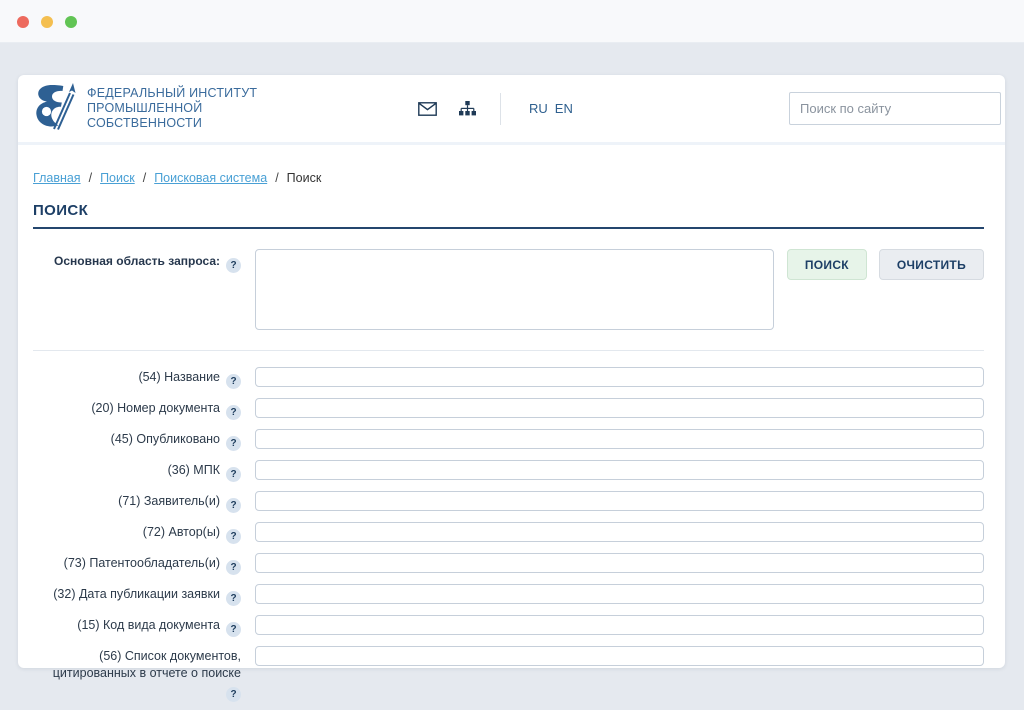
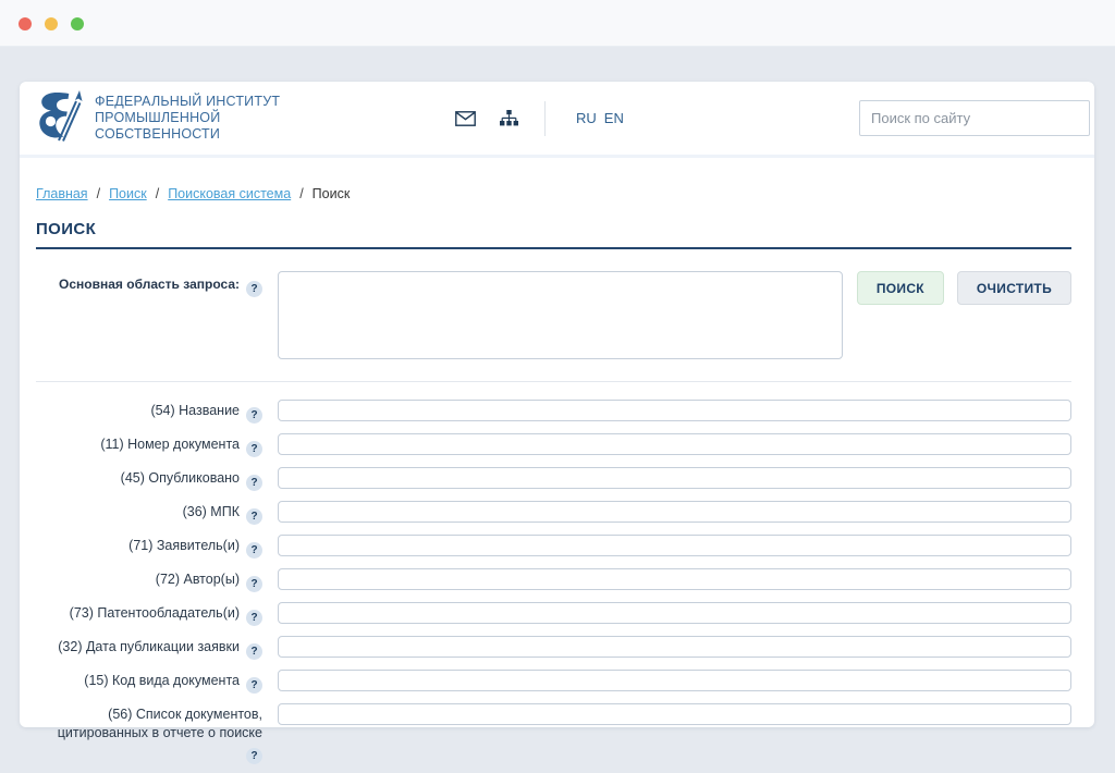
  ФЕДЕРАЛЬНЫЙ ИНСТИТУТ
  ПРОМЫШЛЕННОЙ
  СОБСТВЕННОСТИ
  RU
  EN
  Поиск по сайту
  Главная / Поиск / Поисковая система / Поиск
  ПОИСК
  Основная область запроса: ?
  ПОИСК
  ОЧИСТИТЬ
  (54) Название ?
- (20) Номер документа ?
+ (11) Номер документа ?
  (45) Опубликовано ?
  (36) МПК ?
  (71) Заявитель(и) ?
  (72) Автор(ы) ?
  (73) Патентообладатель(и) ?
  (32) Дата публикации заявки ?
  (15) Код вида документа ?
  (56) Список документов, цитированных в отчете о поиске?
